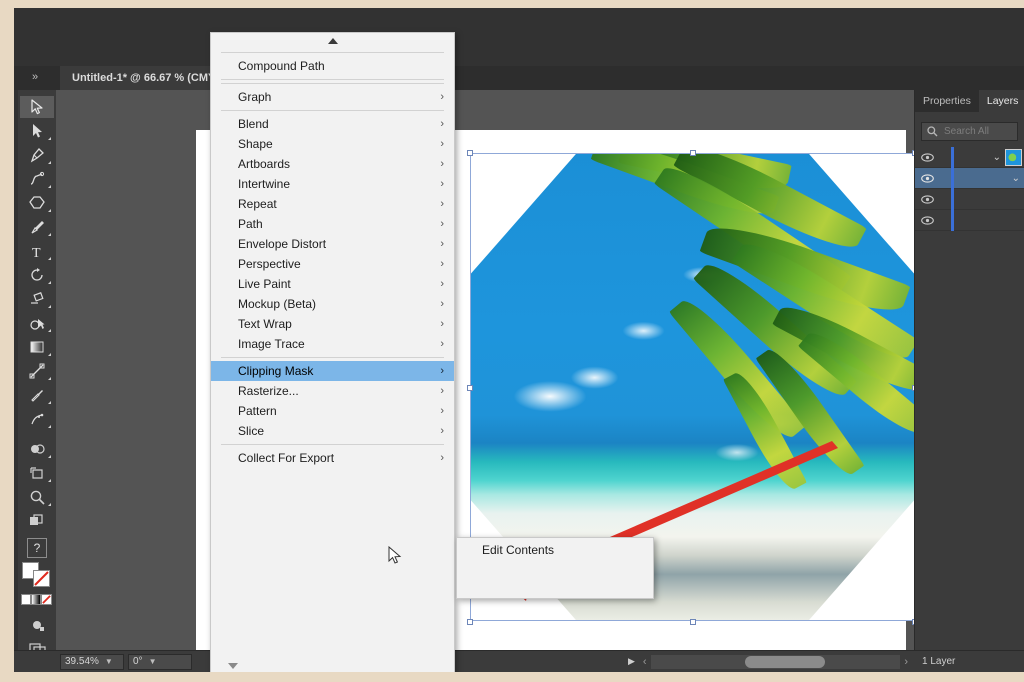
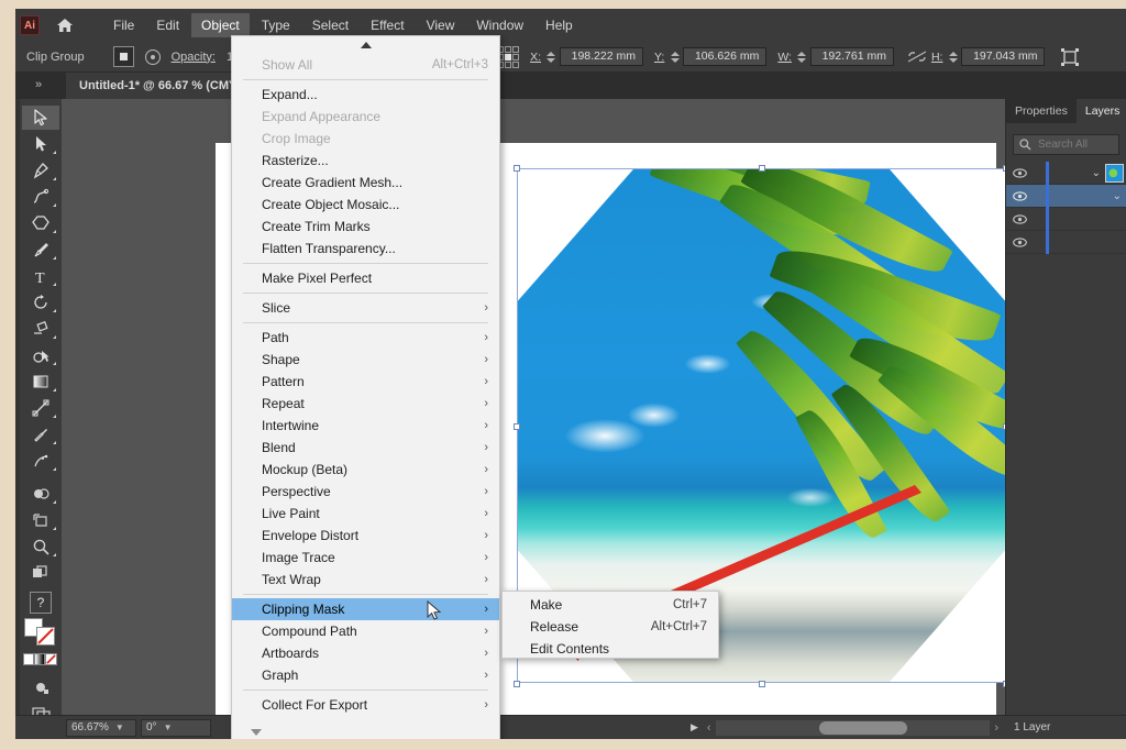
+ Ai
+ File
+ Edit
+ Object
+ Type
+ Select
+ Effect
+ View
+ Window
+ Help
+ Clip Group
+ Opacity:
+ 1
+ X:
+ 198.222 mm
+ Y:
+ 106.626 mm
+ W:
+ 192.761 mm
+ H:
+ 197.043 mm
  »
  Untitled-1* @ 66.67 % (CM
  T
  ?
+ Show All
+ Alt+Ctrl+3
+ Expand...
+ Expand Appearance
+ Crop Image
- Compound Path
+ Rasterize...
+ Create Gradient Mesh...
+ Create Object Mosaic...
+ Create Trim Marks
+ Flatten Transparency...
+ Make Pixel Perfect
- Graph
+ Slice
  ›
- Blend
+ Path
  ›
  Shape
  ›
- Artboards
+ Pattern
  ›
- Intertwine
+ Repeat
  ›
- Repeat
+ Intertwine
  ›
- Path
+ Blend
  ›
- Envelope Distort
+ Mockup (Beta)
  ›
  Perspective
  ›
  Live Paint
  ›
- Mockup (Beta)
+ Envelope Distort
  ›
- Text Wrap
+ Image Trace
  ›
- Image Trace
+ Text Wrap
  ›
  Clipping Mask
  ›
- Rasterize...
+ Compound Path
  ›
- Pattern
+ Artboards
  ›
- Slice
+ Graph
  ›
  Collect For Export
  ›
+ Make
+ Ctrl+7
+ Release
+ Alt+Ctrl+7
  Edit Contents
  Properties
  Layers
  Search All
  ⌄
  ⌄
- 39.54%
+ 66.67%
  ▼
  0°
  ▼
  ▶
  ‹
  ›
  1 Layer
